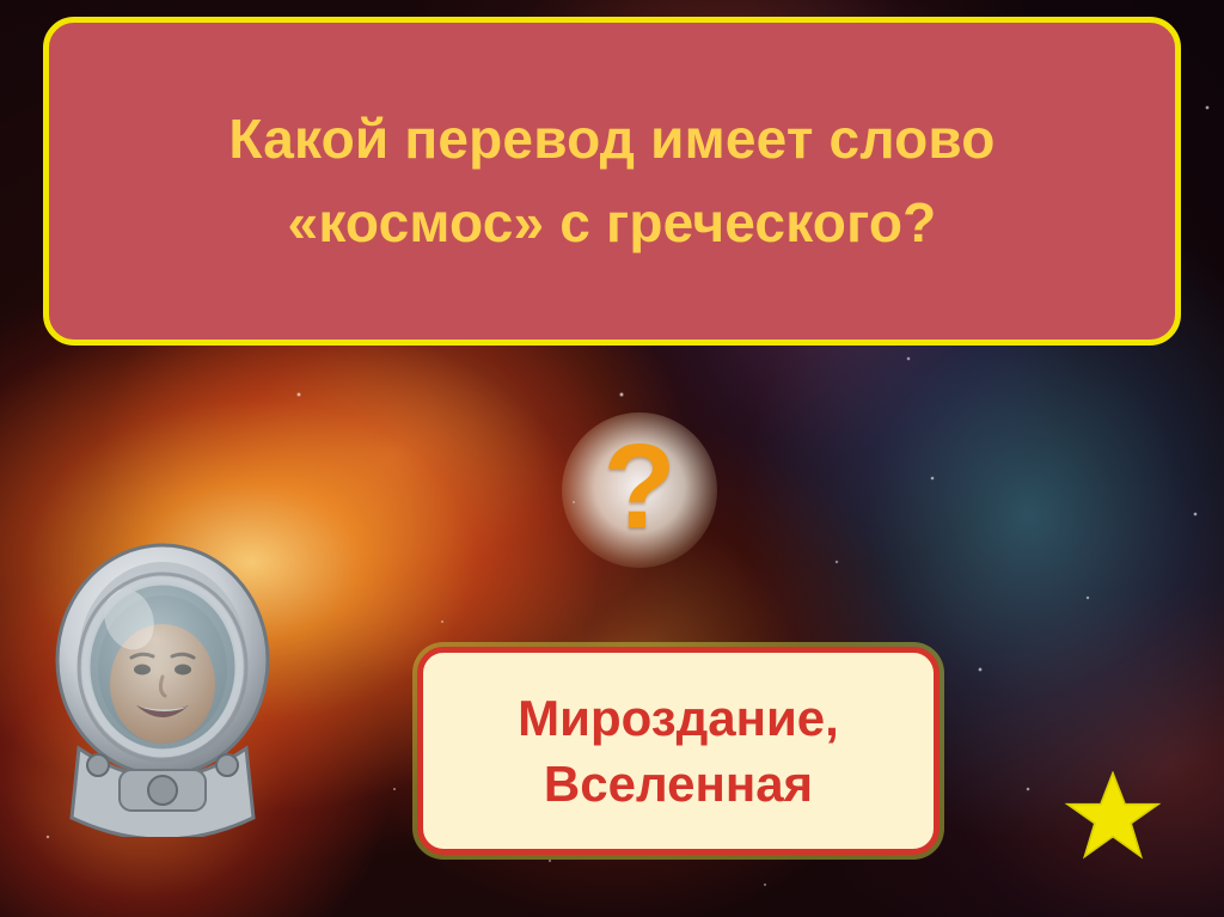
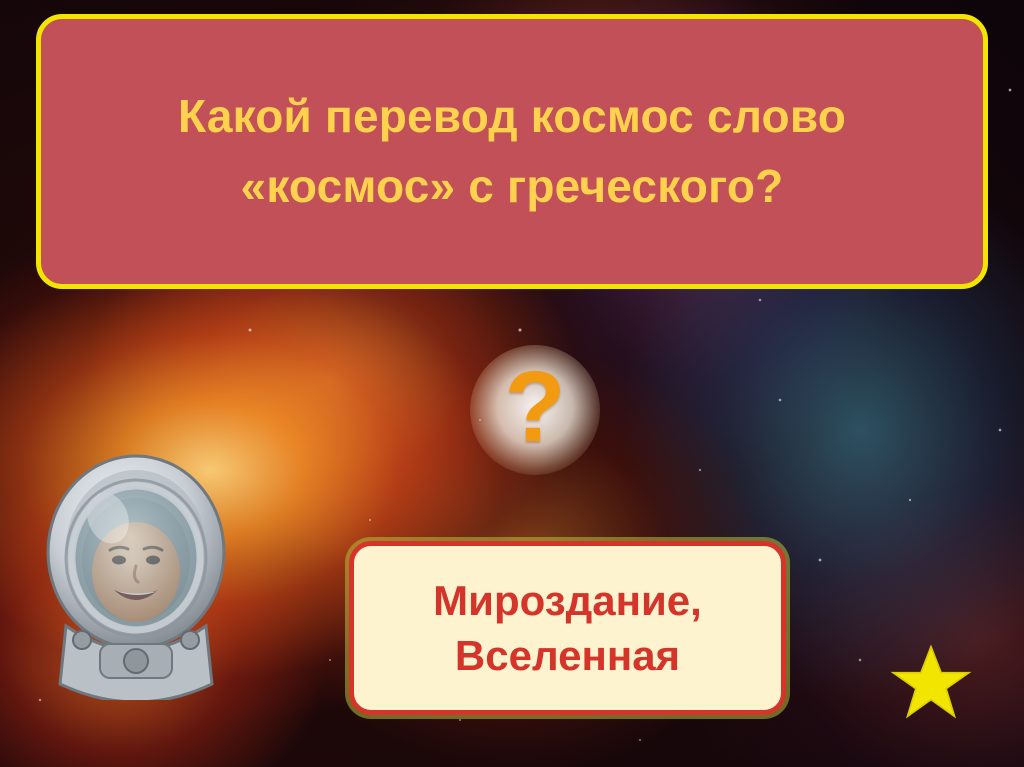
  ?
- Какой перевод имеет слово «космос» с греческого?
+ Какой перевод космос слово «космос» с греческого?
  Мироздание, Вселенная
